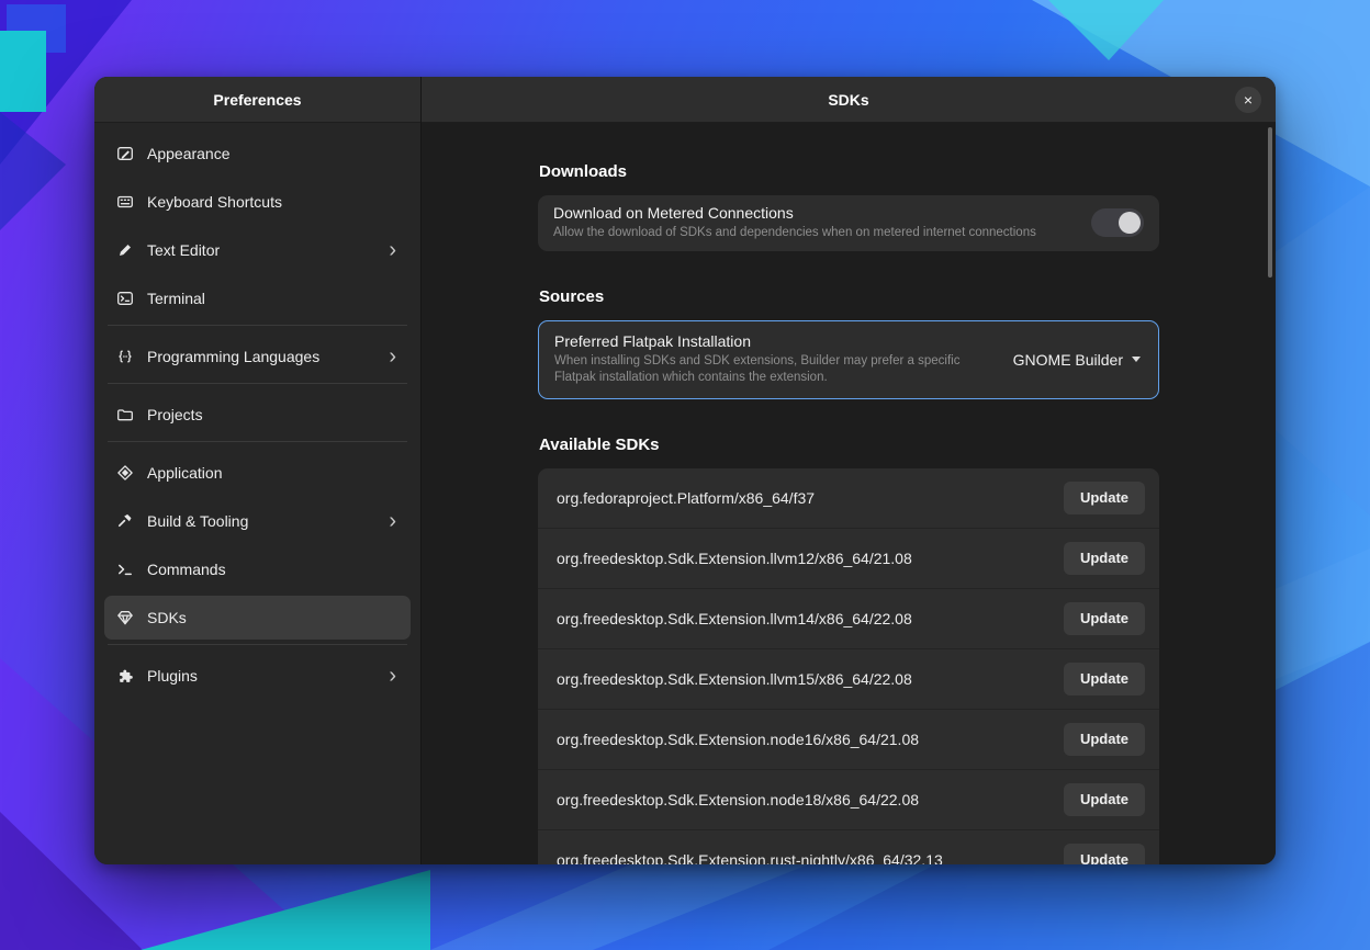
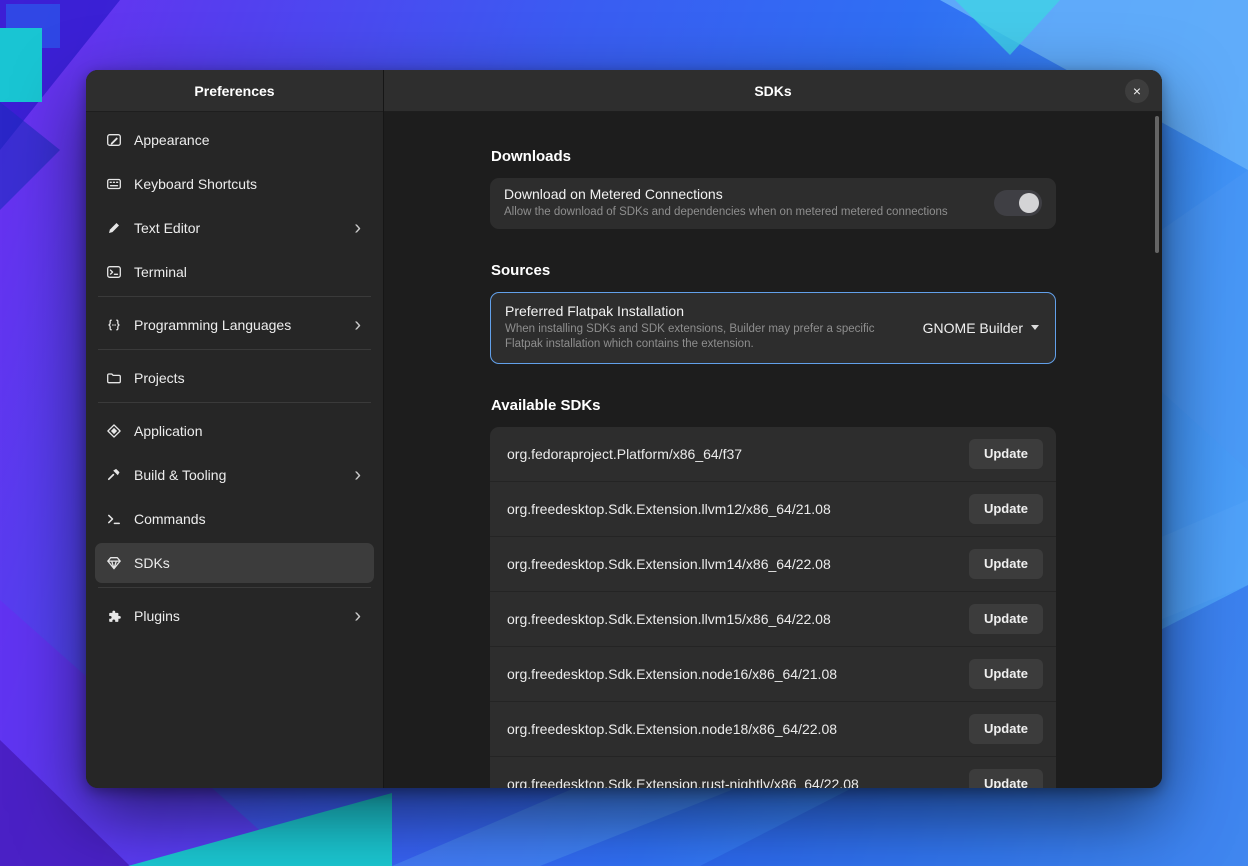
  Preferences
  Appearance
  Keyboard Shortcuts
  Text Editor
  ›
  Terminal
  Programming Languages
  ›
  Projects
  Application
  Build & Tooling
  ›
  Commands
  SDKs
  Plugins
  ›
  SDKs
  ×
  Downloads
  Download on Metered Connections
- Allow the download of SDKs and dependencies when on metered internet connections
+ Allow the download of SDKs and dependencies when on metered metered connections
  Sources
  Preferred Flatpak Installation
  When installing SDKs and SDK extensions, Builder may prefer a specific Flatpak installation which contains the extension.
  GNOME Builder
  Available SDKs
  org.fedoraproject.Platform/x86_64/f37
  Update
  org.freedesktop.Sdk.Extension.llvm12/x86_64/21.08
  Update
  org.freedesktop.Sdk.Extension.llvm14/x86_64/22.08
  Update
  org.freedesktop.Sdk.Extension.llvm15/x86_64/22.08
  Update
  org.freedesktop.Sdk.Extension.node16/x86_64/21.08
  Update
  org.freedesktop.Sdk.Extension.node18/x86_64/22.08
  Update
- org.freedesktop.Sdk.Extension.rust-nightly/x86_64/32.13
+ org.freedesktop.Sdk.Extension.rust-nightly/x86_64/22.08
  Update
